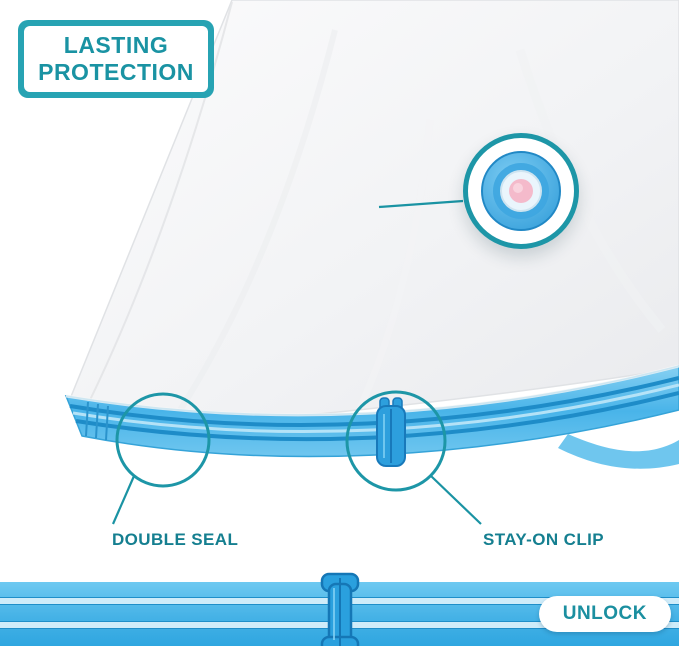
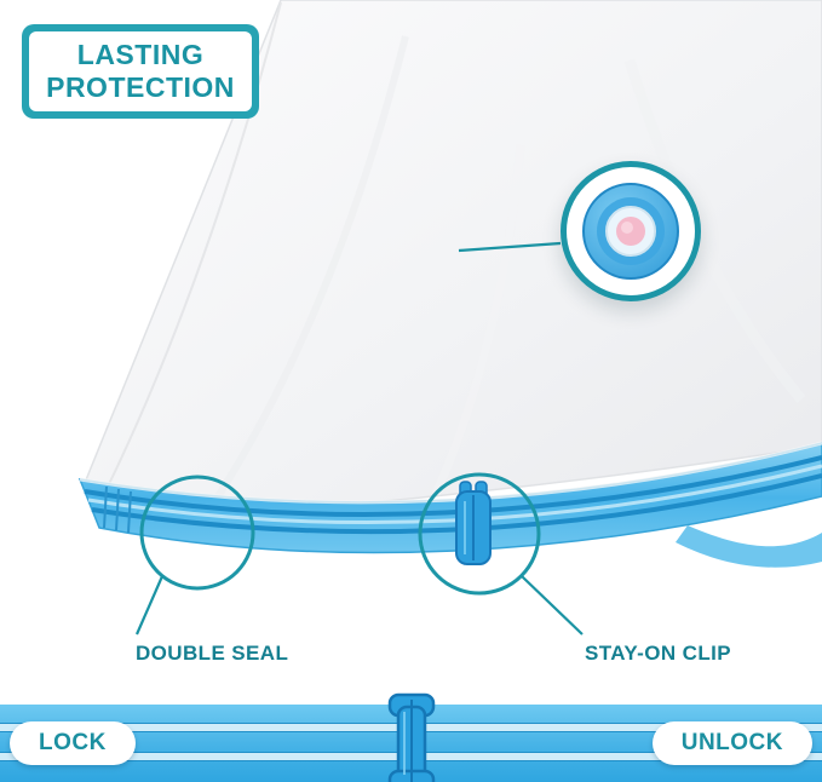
  LASTING
  PROTECTION
  DOUBLE SEAL
  STAY-ON CLIP
+ LOCK
  UNLOCK
